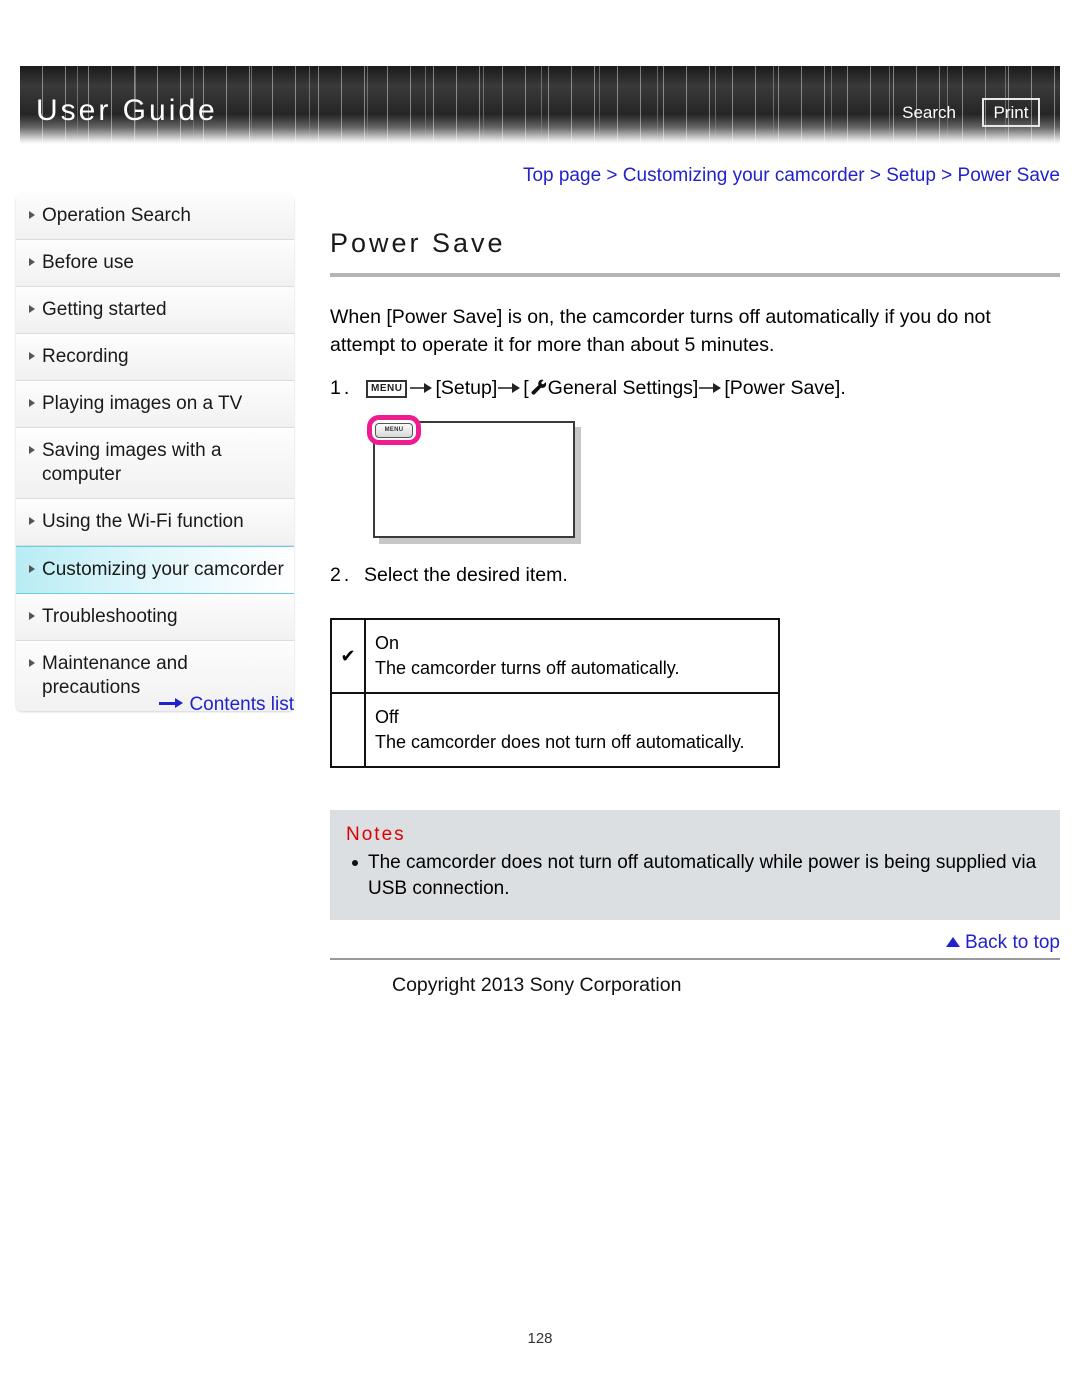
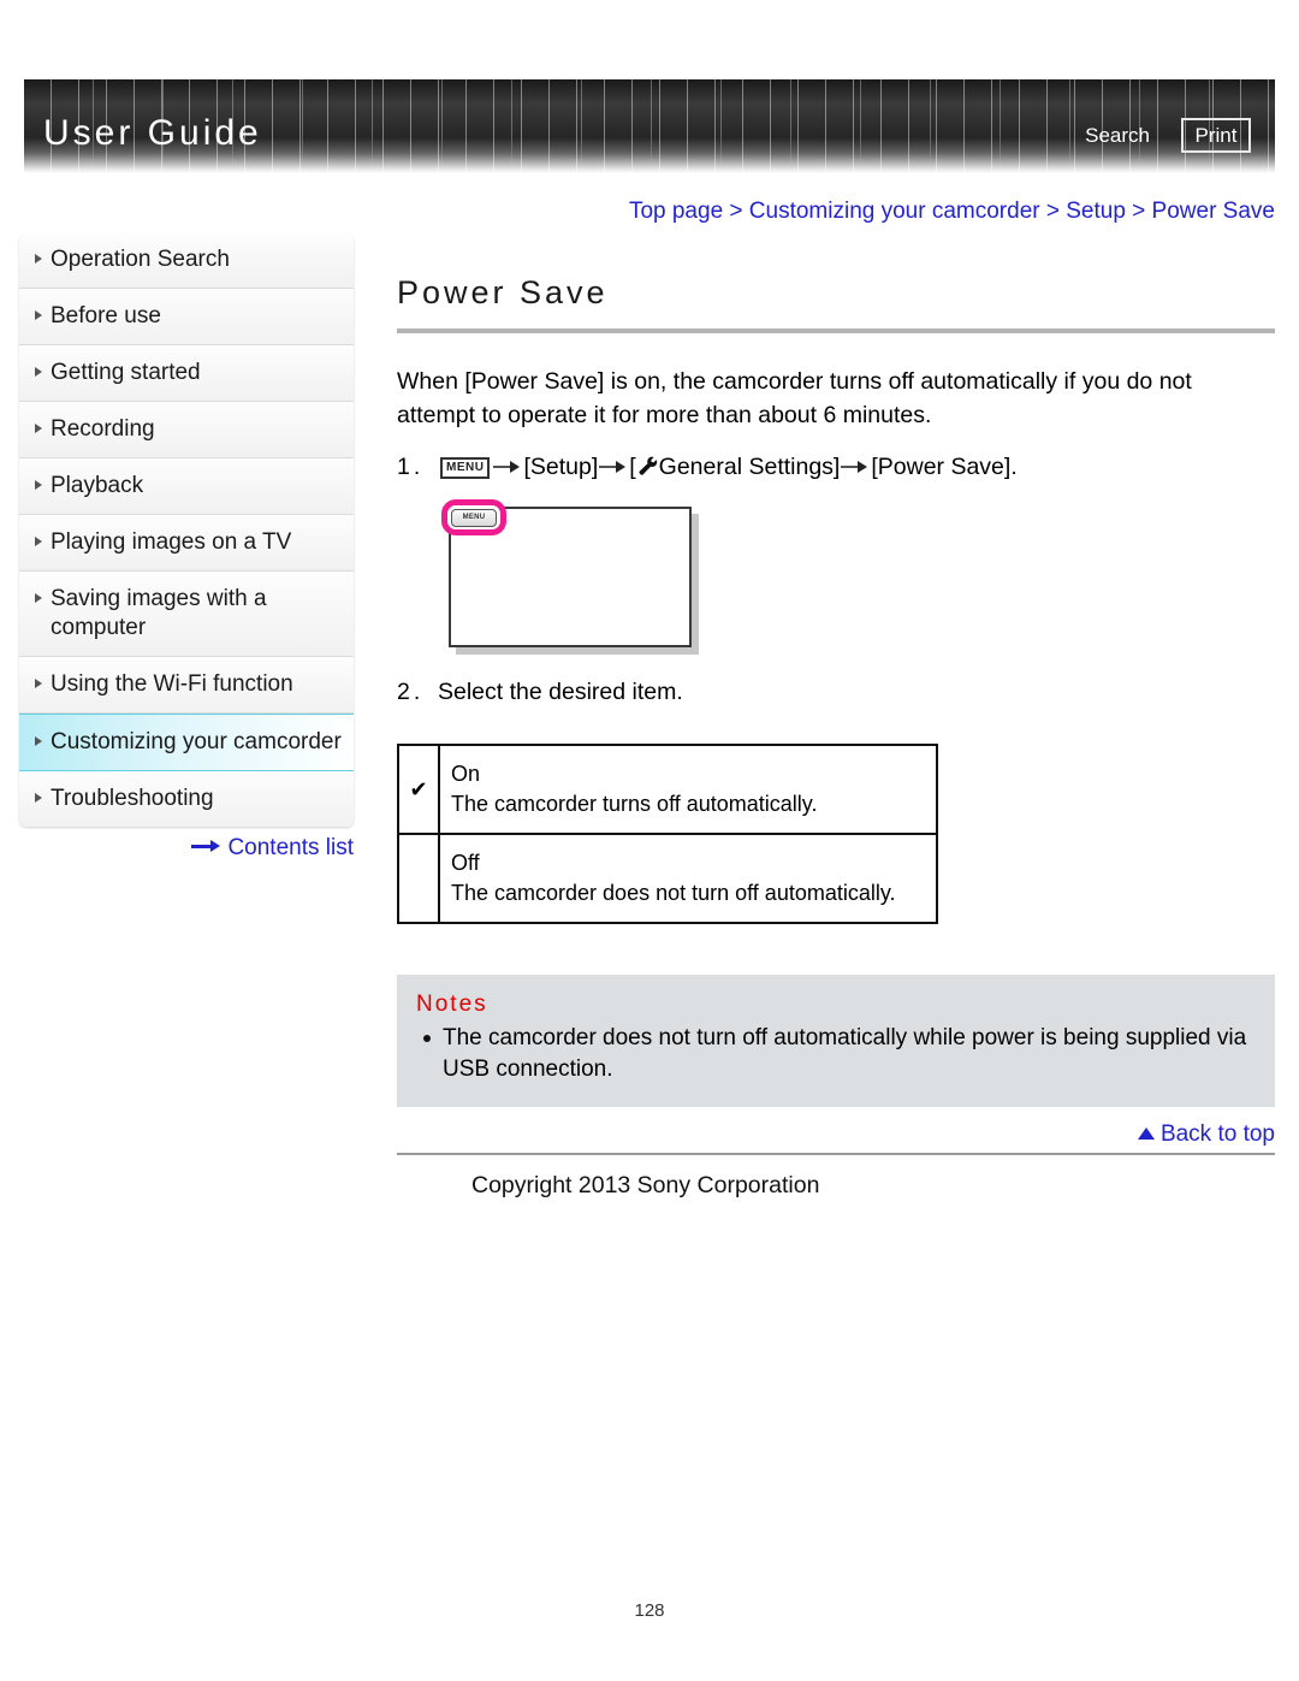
  User Guide
  Search
  Print
  Top page > Customizing your camcorder > Setup > Power Save
  Operation Search
  Before use
  Getting started
  Recording
+ Playback
  Playing images on a TV
  Saving images with a computer
  Using the Wi-Fi function
  Customizing your camcorder
  Troubleshooting
- Maintenance and precautions
  Contents list
  Power Save
- When [Power Save] is on, the camcorder turns off automatically if you do not attempt to operate it for more than about 5 minutes.
+ When [Power Save] is on, the camcorder turns off automatically if you do not attempt to operate it for more than about 6 minutes.
  1.
  MENU [Setup] [ General Settings] [Power Save].
  2.
  Select the desired item.
  ✔	On The camcorder turns off automatically.
  	Off The camcorder does not turn off automatically.
  Notes
  The camcorder does not turn off automatically while power is being supplied via USB connection.
  Back to top
  Copyright 2013 Sony Corporation
  128
